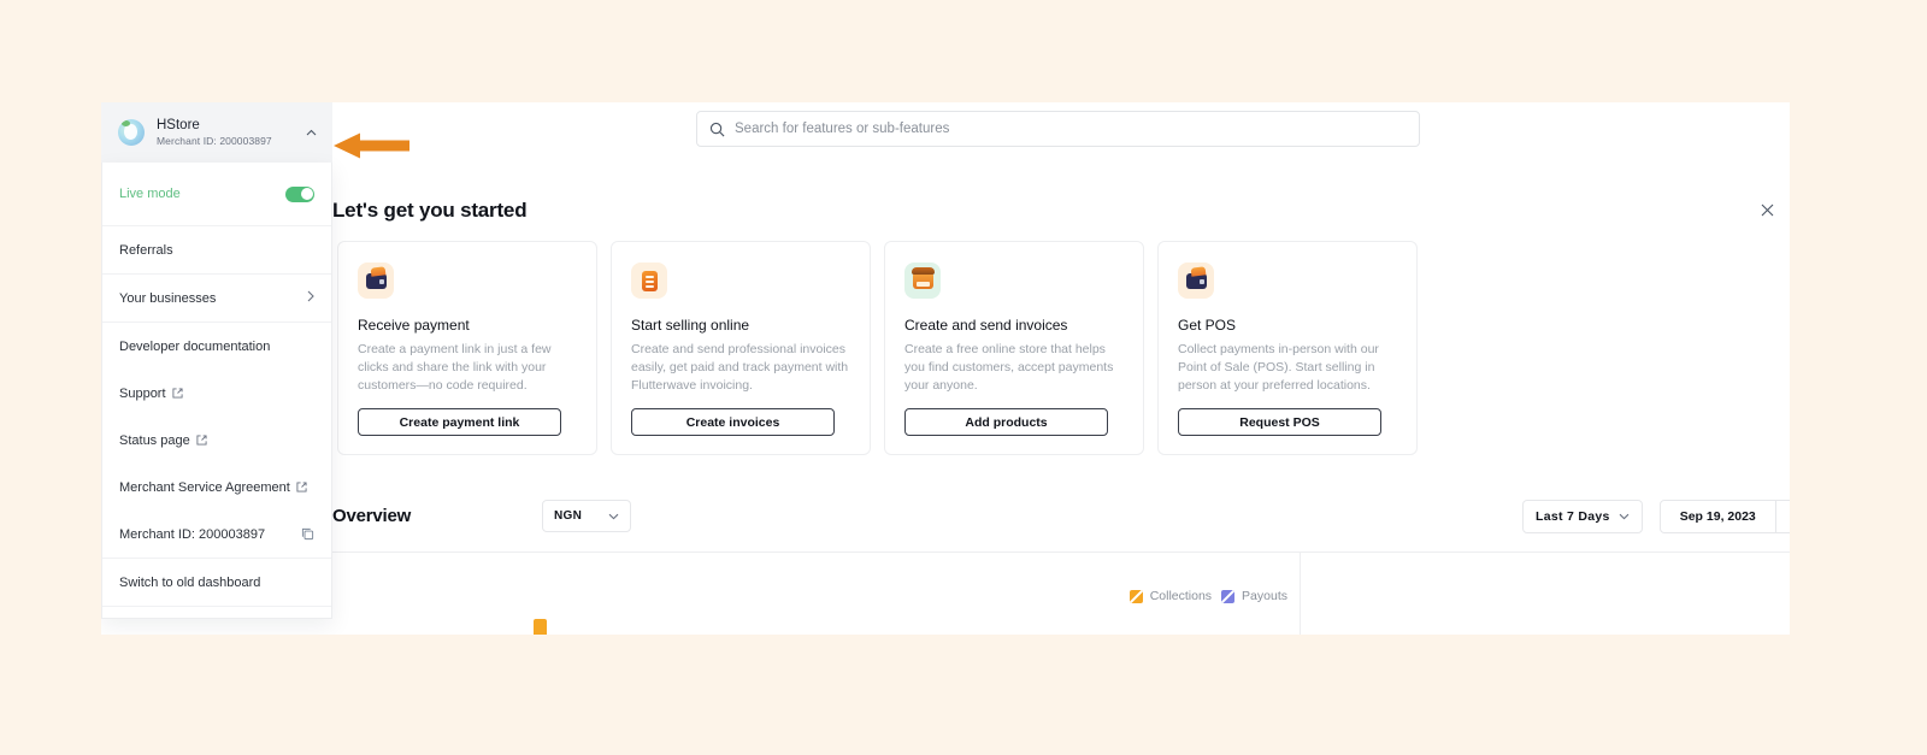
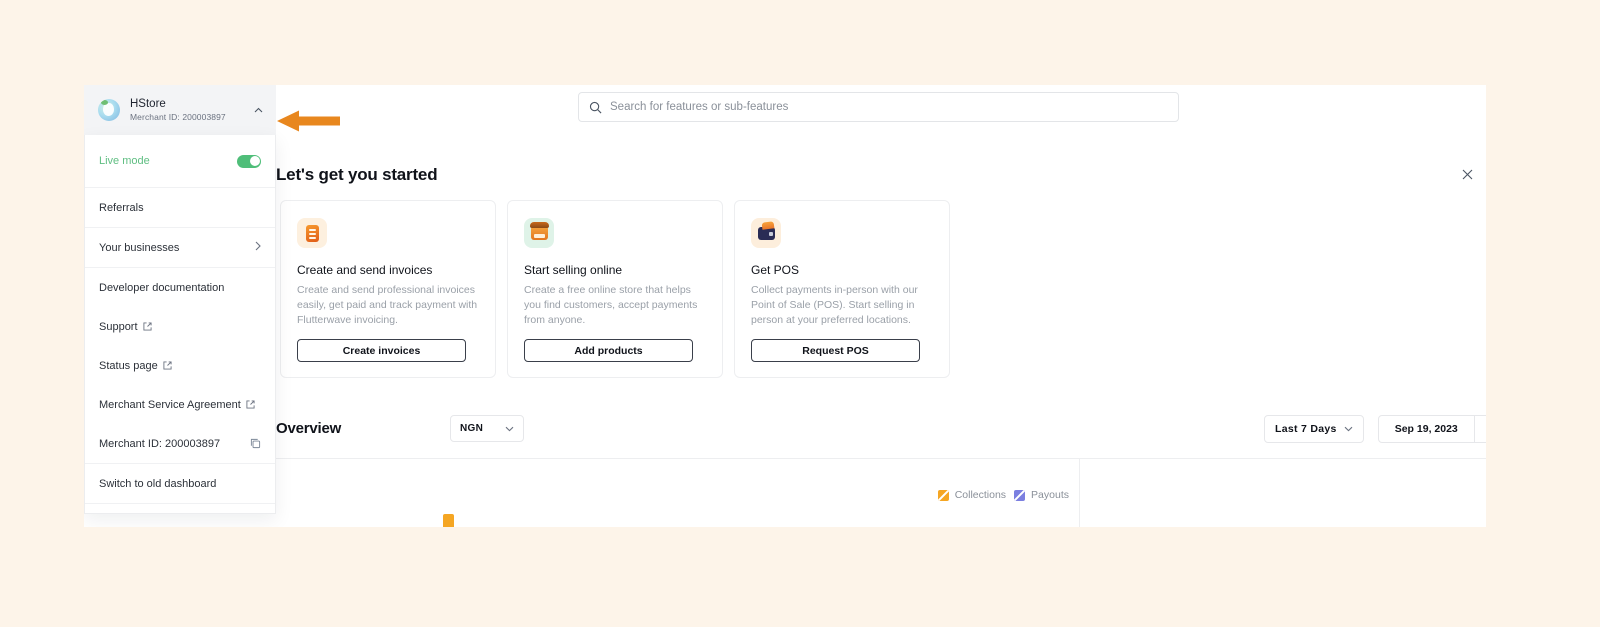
  HStore
  Merchant ID: 200003897
  Search for features or sub-features
  Let's get you started
- Receive payment
- Create a payment link in just a few clicks and share the link with your customers—no code required.
- Create payment link
- Start selling online
+ Create and send invoices
  Create and send professional invoices easily, get paid and track payment with Flutterwave invoicing.
  Create invoices
- Create and send invoices
+ Start selling online
- Create a free online store that helps you find customers, accept payments your anyone.
+ Create a free online store that helps you find customers, accept payments from anyone.
  Add products
  Get POS
  Collect payments in-person with our Point of Sale (POS). Start selling in person at your preferred locations.
  Request POS
  Overview
  NGN
  Last 7 Days
  Sep 19, 2023
  Collections
  Payouts
  Live mode
  Referrals
  Your businesses
  Developer documentation
  Support
  Status page
  Merchant Service Agreement
  Merchant ID: 200003897
  Switch to old dashboard
